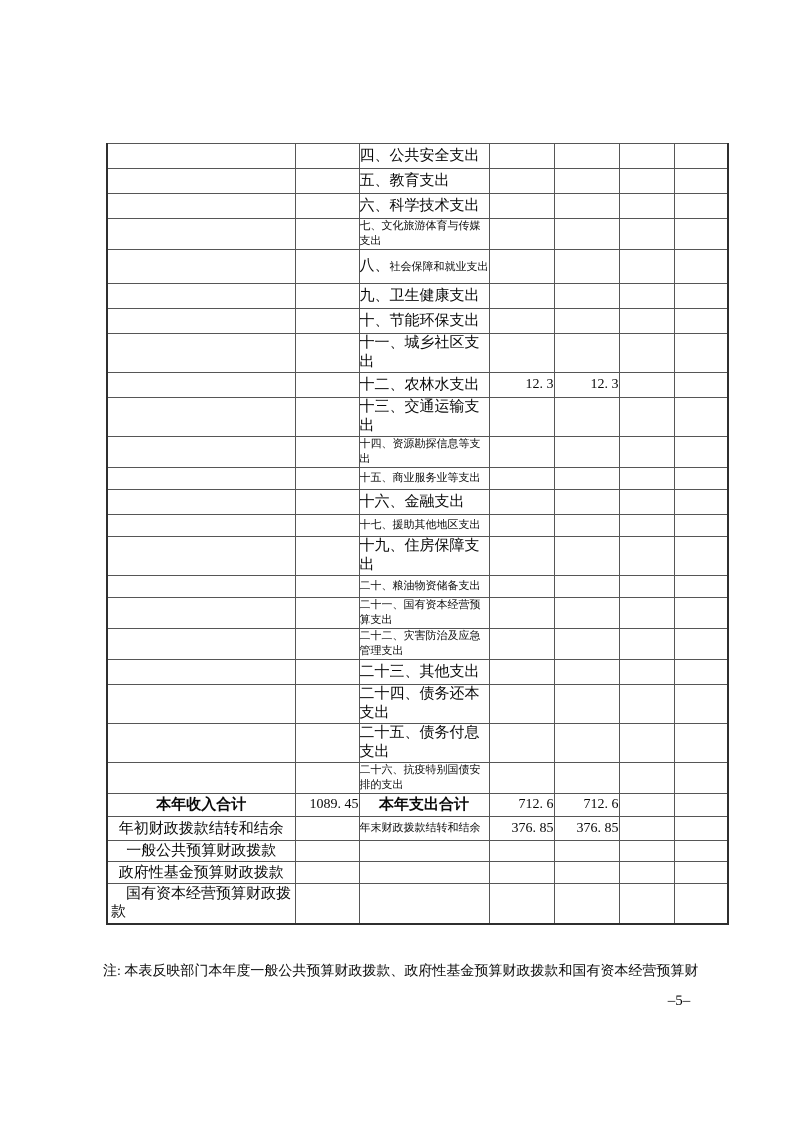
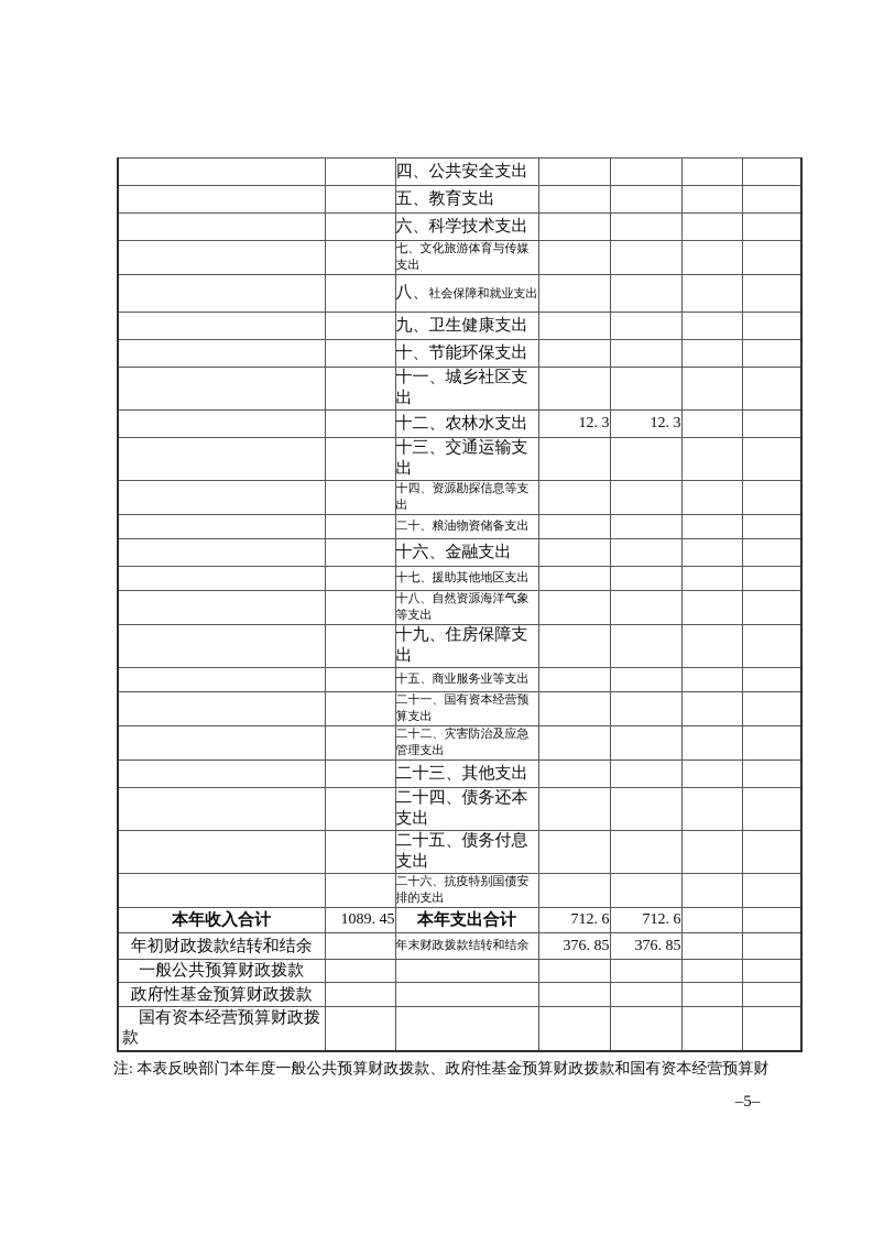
  		四、公共安全支出
  		五、教育支出
  		六、科学技术支出
  		七、文化旅游体育与传媒支出
  		八、社会保障和就业支出
  		九、卫生健康支出
  		十、节能环保支出
  		十一、城乡社区支出
  		十二、农林水支出	12. 3	12. 3
  		十三、交通运输支出
  		十四、资源勘探信息等支出
- 		十五、商业服务业等支出
+ 		二十、粮油物资储备支出
  		十六、金融支出
  		十七、援助其他地区支出
+ 		十八、自然资源海洋气象等支出
  		十九、住房保障支出
- 		二十、粮油物资储备支出
+ 		十五、商业服务业等支出
  		二十一、国有资本经营预算支出
  		二十二、灾害防治及应急管理支出
  		二十三、其他支出
  		二十四、债务还本支出
  		二十五、债务付息支出
  		二十六、抗疫特别国债安排的支出
  本年收入合计	1089. 45	本年支出合计	712. 6	712. 6
  年初财政拨款结转和结余		年末财政拨款结转和结余	376. 85	376. 85
  一般公共预算财政拨款
  政府性基金预算财政拨款
  国有资本经营预算财政拨款
  注: 本表反映部门本年度一般公共预算财政拨款、政府性基金预算财政拨款和国有资本经营预算财
  –5–
